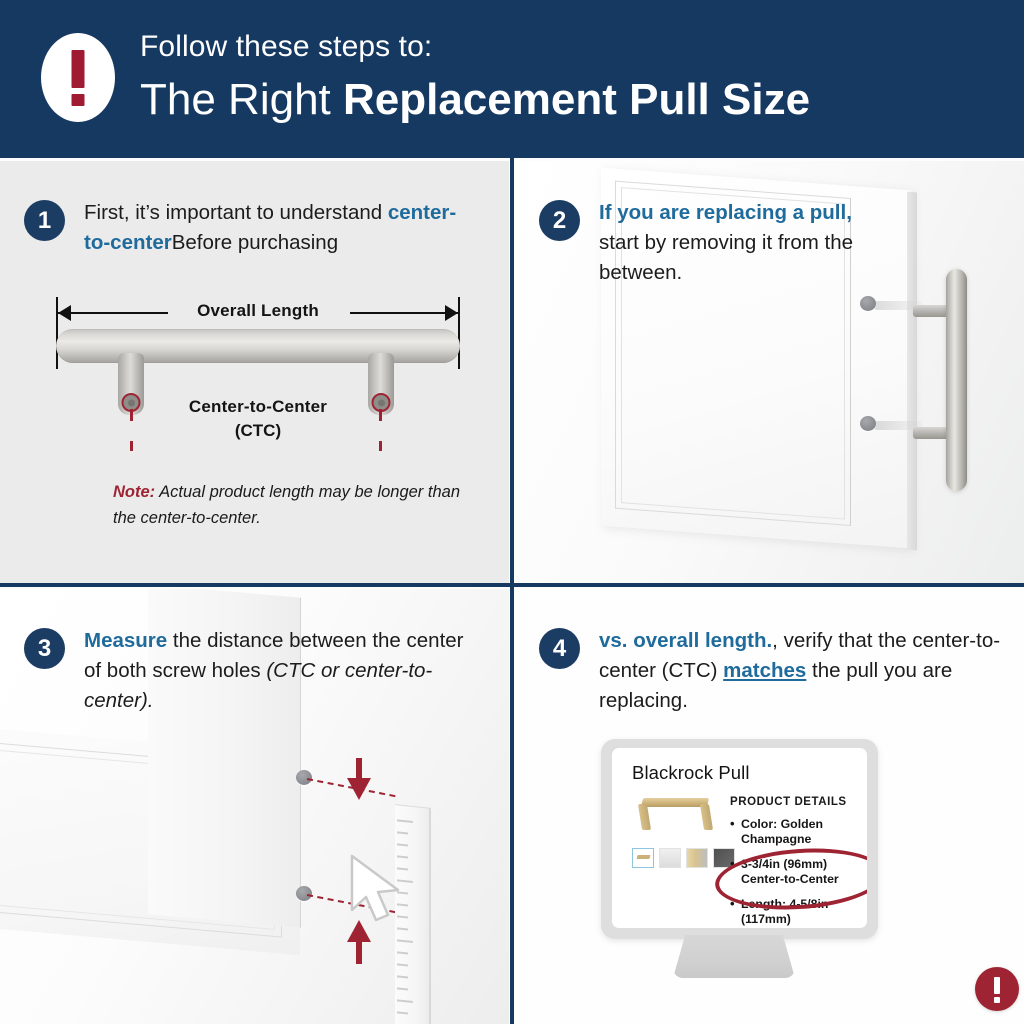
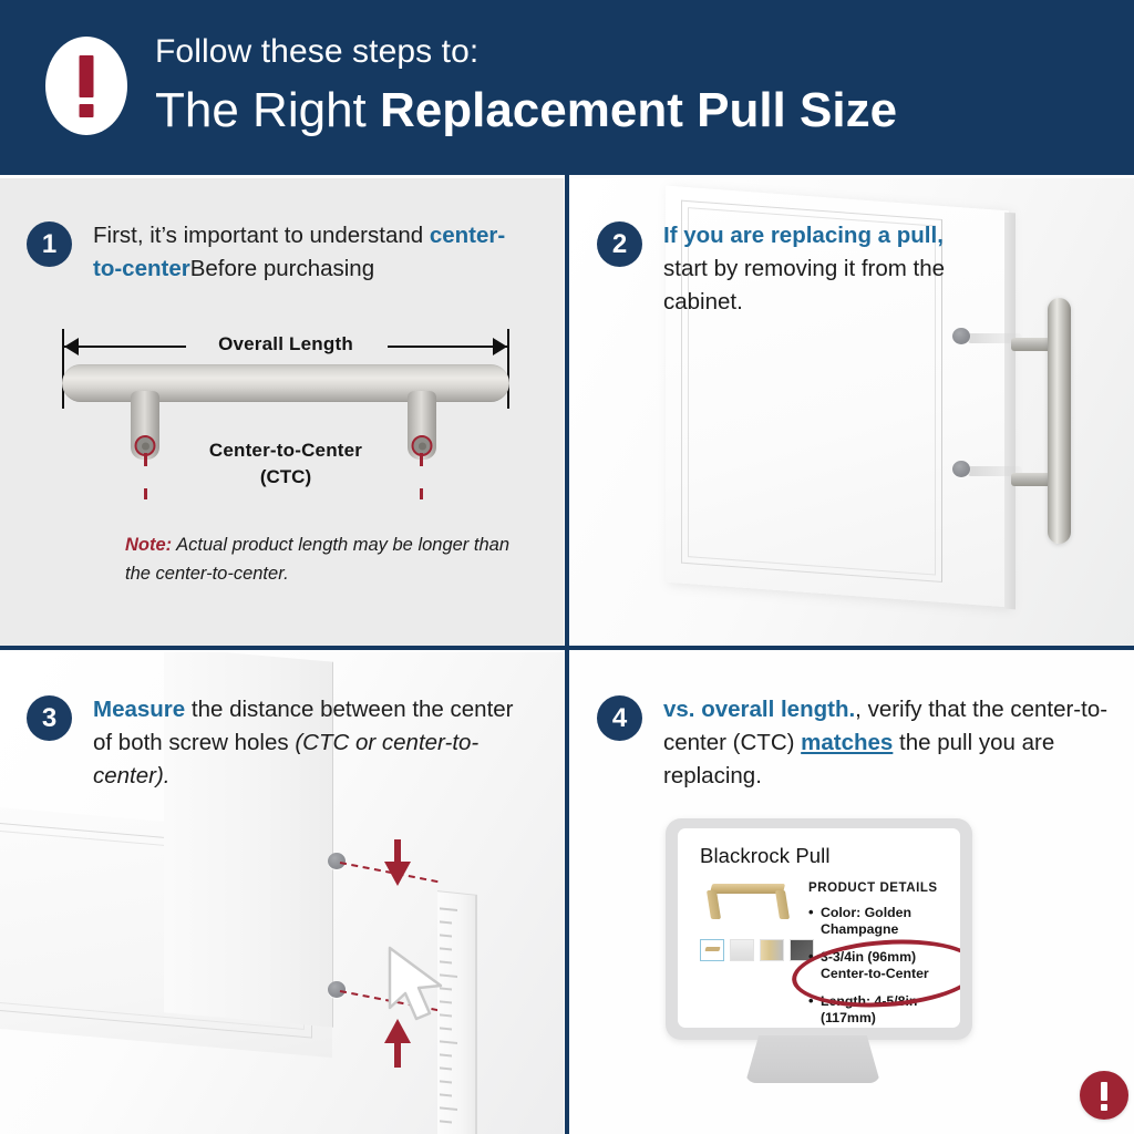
  Follow these steps to:
  The Right Replacement Pull Size
  1
  First, it’s important to understand center-to-centerBefore purchasing
  Overall Length
  Center-to-Center
  (CTC)
  Note: Actual product length may be longer than the center-to-center.
  2
- If you are replacing a pull, start by removing it from the between.
+ If you are replacing a pull, start by removing it from the cabinet.
  3
  Measure the distance between the center of both screw holes (CTC or center-to-center).
  4
  vs. overall length., verify that the center-to-center (CTC) matches the pull you are replacing.
  Blackrock Pull
  PRODUCT DETAILS
  Color: Golden Champagne
  3-3/4in (96mm) Center-to-Center
  Length: 4-5/8in (117mm)
